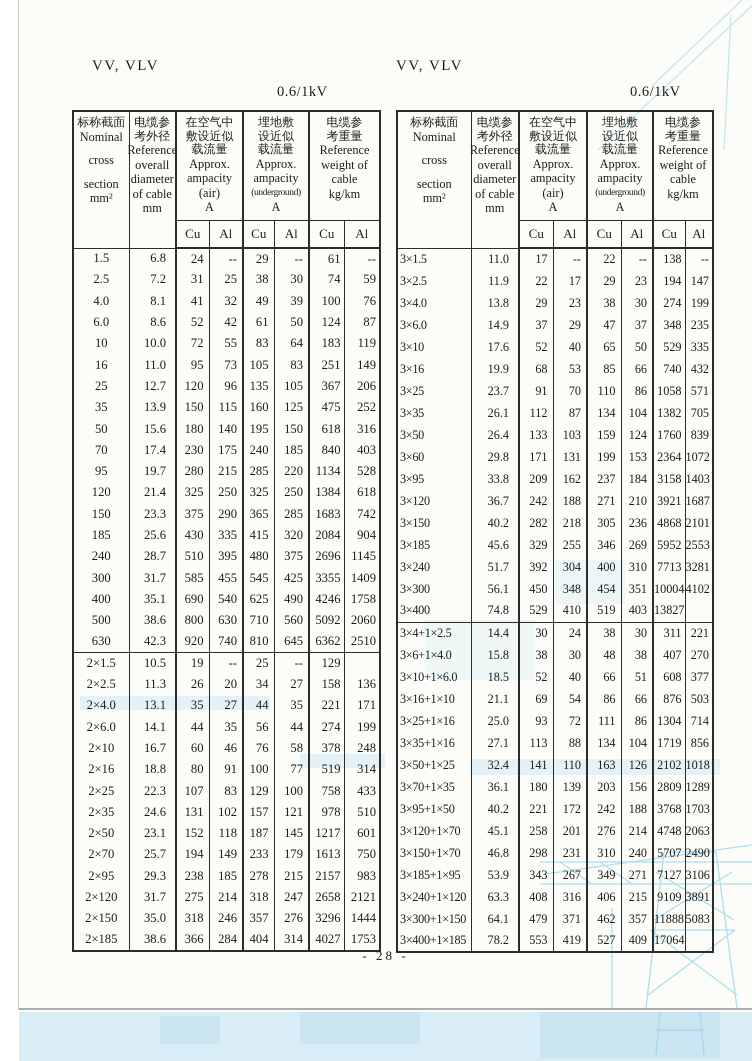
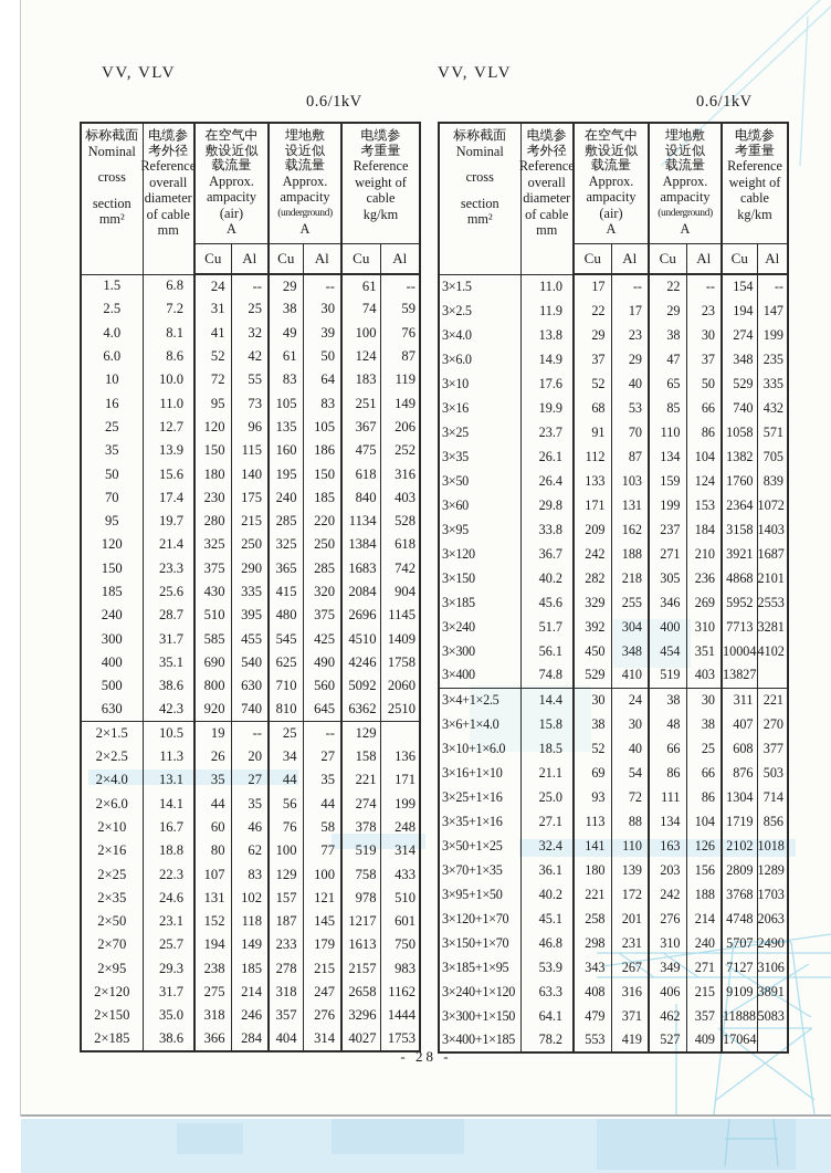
  VV, VLV
  0.6/1kV
  VV, VLV
  0.6/1kV
  标称截面 Nominal cross section mm²	电缆参 考外径 Reference overall diameter of cable mm	在空气中 敷设近似 载流量 Approx. ampacity (air) A	埋地敷 设近似 载流量 Approx. ampacity (underground) A	电缆参 考重量 Reference weight of cable kg/km
  Cu	Al	Cu	Al	Cu	Al
  1.5	6.8	24	--	29	--	61	--
  2.5	7.2	31	25	38	30	74	59
  4.0	8.1	41	32	49	39	100	76
  6.0	8.6	52	42	61	50	124	87
  10	10.0	72	55	83	64	183	119
  16	11.0	95	73	105	83	251	149
  25	12.7	120	96	135	105	367	206
- 35	13.9	150	115	160	125	475	252
+ 35	13.9	150	115	160	186	475	252
  50	15.6	180	140	195	150	618	316
  70	17.4	230	175	240	185	840	403
  95	19.7	280	215	285	220	1134	528
  120	21.4	325	250	325	250	1384	618
  150	23.3	375	290	365	285	1683	742
  185	25.6	430	335	415	320	2084	904
  240	28.7	510	395	480	375	2696	1145
- 300	31.7	585	455	545	425	3355	1409
+ 300	31.7	585	455	545	425	4510	1409
  400	35.1	690	540	625	490	4246	1758
  500	38.6	800	630	710	560	5092	2060
  630	42.3	920	740	810	645	6362	2510
  2×1.5	10.5	19	--	25	--	129
  2×2.5	11.3	26	20	34	27	158	136
  2×4.0	13.1	35	27	44	35	221	171
  2×6.0	14.1	44	35	56	44	274	199
  2×10	16.7	60	46	76	58	378	248
- 2×16	18.8	80	91	100	77	519	314
+ 2×16	18.8	80	62	100	77	519	314
  2×25	22.3	107	83	129	100	758	433
  2×35	24.6	131	102	157	121	978	510
  2×50	23.1	152	118	187	145	1217	601
  2×70	25.7	194	149	233	179	1613	750
  2×95	29.3	238	185	278	215	2157	983
- 2×120	31.7	275	214	318	247	2658	2121
+ 2×120	31.7	275	214	318	247	2658	1162
  2×150	35.0	318	246	357	276	3296	1444
  2×185	38.6	366	284	404	314	4027	1753
  标称截面 Nominal cross section mm²	电缆参 考外径 Reference overall diameter of cable mm	在空气中 敷设近似 载流量 Approx. ampacity (air) A	埋地敷 设近似 载流量 Approx. ampacity (underground) A	电缆参 考重量 Reference weight of cable kg/km
  Cu	Al	Cu	Al	Cu	Al
- 3×1.5	11.0	17	--	22	--	138	--
+ 3×1.5	11.0	17	--	22	--	154	--
  3×2.5	11.9	22	17	29	23	194	147
  3×4.0	13.8	29	23	38	30	274	199
  3×6.0	14.9	37	29	47	37	348	235
  3×10	17.6	52	40	65	50	529	335
  3×16	19.9	68	53	85	66	740	432
  3×25	23.7	91	70	110	86	1058	571
  3×35	26.1	112	87	134	104	1382	705
  3×50	26.4	133	103	159	124	1760	839
  3×60	29.8	171	131	199	153	2364	1072
  3×95	33.8	209	162	237	184	3158	1403
  3×120	36.7	242	188	271	210	3921	1687
  3×150	40.2	282	218	305	236	4868	2101
  3×185	45.6	329	255	346	269	5952	2553
  3×240	51.7	392	304	400	310	7713	3281
  3×300	56.1	450	348	454	351	10004	4102
  3×400	74.8	529	410	519	403	13827
  3×4+1×2.5	14.4	30	24	38	30	311	221
  3×6+1×4.0	15.8	38	30	48	38	407	270
- 3×10+1×6.0	18.5	52	40	66	51	608	377
+ 3×10+1×6.0	18.5	52	40	66	25	608	377
  3×16+1×10	21.1	69	54	86	66	876	503
  3×25+1×16	25.0	93	72	111	86	1304	714
  3×35+1×16	27.1	113	88	134	104	1719	856
  3×50+1×25	32.4	141	110	163	126	2102	1018
  3×70+1×35	36.1	180	139	203	156	2809	1289
  3×95+1×50	40.2	221	172	242	188	3768	1703
  3×120+1×70	45.1	258	201	276	214	4748	2063
  3×150+1×70	46.8	298	231	310	240	5707	2490
  3×185+1×95	53.9	343	267	349	271	7127	3106
  3×240+1×120	63.3	408	316	406	215	9109	3891
  3×300+1×150	64.1	479	371	462	357	11888	5083
  3×400+1×185	78.2	553	419	527	409	17064
  - 28 -
